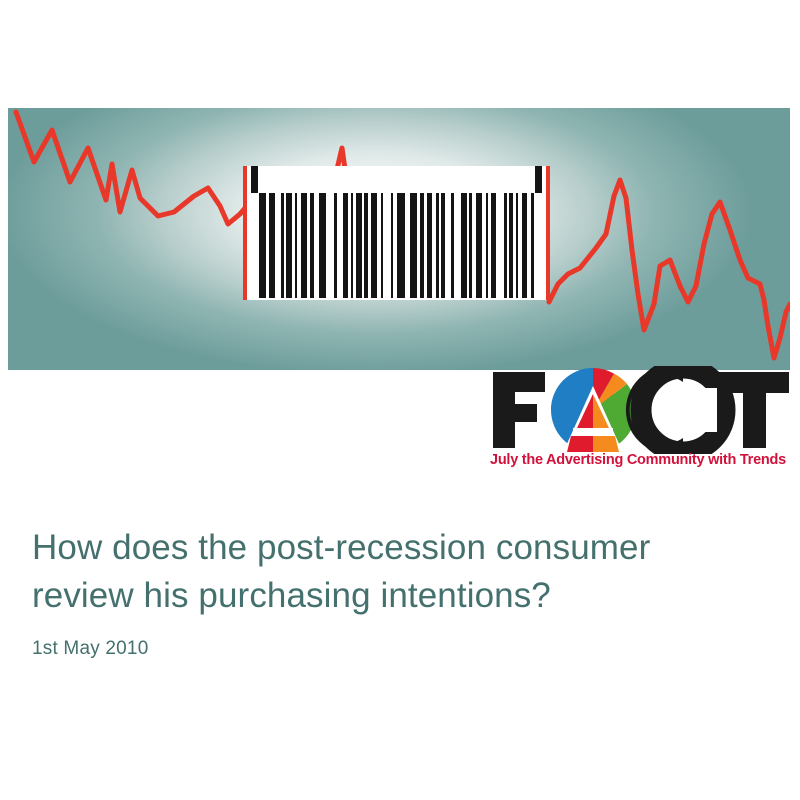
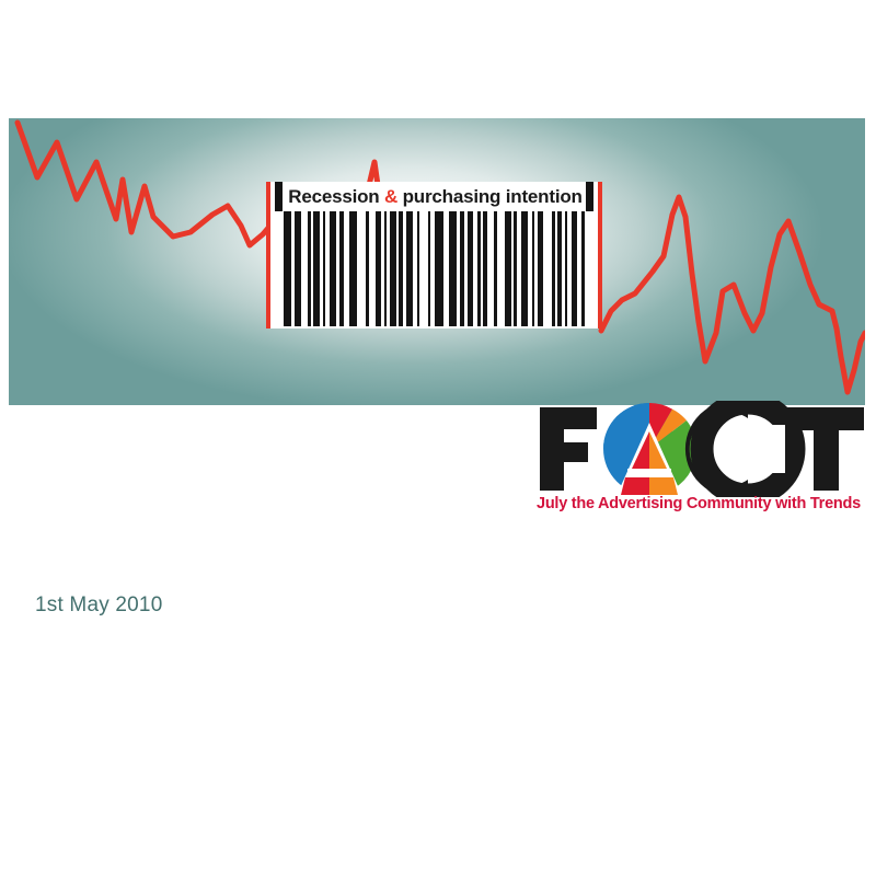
+ Recession & purchasing intention
  July the Advertising Community with Trends
- How does the post-recession consumer
- review his purchasing intentions?
  1st May 2010
